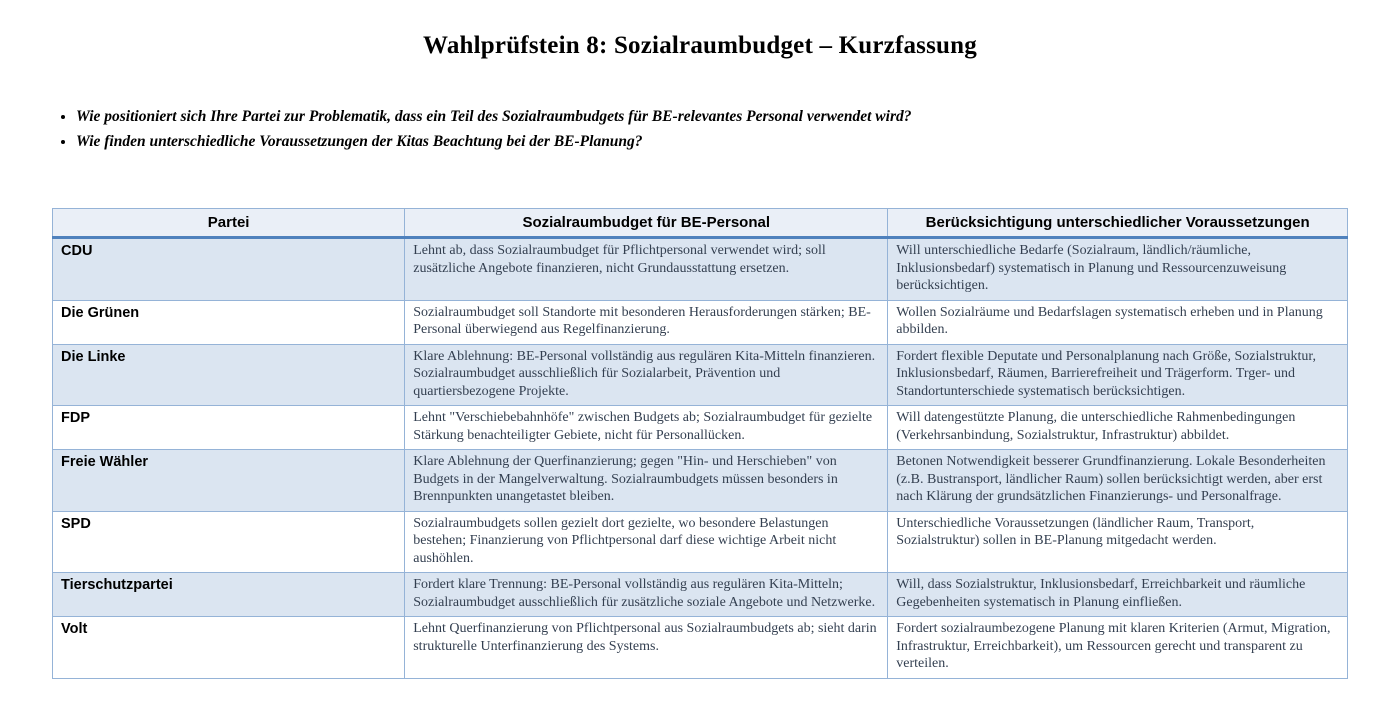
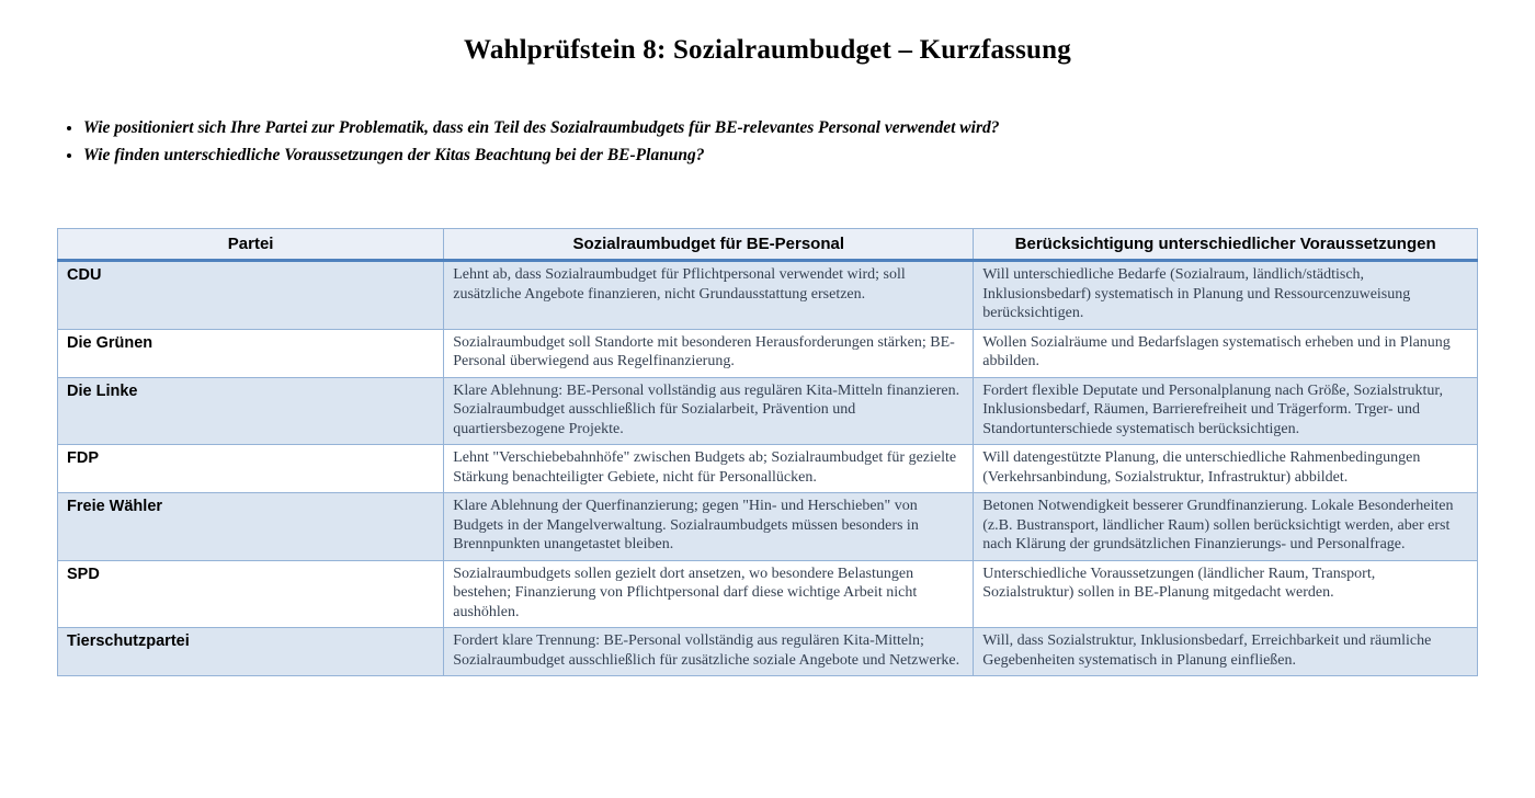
  Wahlprüfstein 8: Sozialraumbudget – Kurzfassung
  Wie positioniert sich Ihre Partei zur Problematik, dass ein Teil des Sozialraumbudgets für BE-relevantes Personal verwendet wird?
  Wie finden unterschiedliche Voraussetzungen der Kitas Beachtung bei der BE-Planung?
  Partei	Sozialraumbudget für BE-Personal	Berücksichtigung unterschiedlicher Voraussetzungen
- CDU	Lehnt ab, dass Sozialraumbudget für Pflichtpersonal verwendet wird; soll zusätzliche Angebote finanzieren, nicht Grundausstattung ersetzen.	Will unterschiedliche Bedarfe (Sozialraum, ländlich/räumliche, Inklusionsbedarf) systematisch in Planung und Ressourcenzuweisung berücksichtigen.
+ CDU	Lehnt ab, dass Sozialraumbudget für Pflichtpersonal verwendet wird; soll zusätzliche Angebote finanzieren, nicht Grundausstattung ersetzen.	Will unterschiedliche Bedarfe (Sozialraum, ländlich/städtisch, Inklusionsbedarf) systematisch in Planung und Ressourcenzuweisung berücksichtigen.
  Die Grünen	Sozialraumbudget soll Standorte mit besonderen Herausforderungen stärken; BE-Personal überwiegend aus Regelfinanzierung.	Wollen Sozialräume und Bedarfslagen systematisch erheben und in Planung abbilden.
  Die Linke	Klare Ablehnung: BE-Personal vollständig aus regulären Kita-Mitteln finanzieren. Sozialraumbudget ausschließlich für Sozialarbeit, Prävention und quartiersbezogene Projekte.	Fordert flexible Deputate und Personalplanung nach Größe, Sozialstruktur, Inklusionsbedarf, Räumen, Barrierefreiheit und Trägerform. Trger- und Standortunterschiede systematisch berücksichtigen.
  FDP	Lehnt "Verschiebebahnhöfe" zwischen Budgets ab; Sozialraumbudget für gezielte Stärkung benachteiligter Gebiete, nicht für Personallücken.	Will datengestützte Planung, die unterschiedliche Rahmenbedingungen (Verkehrsanbindung, Sozialstruktur, Infrastruktur) abbildet.
  Freie Wähler	Klare Ablehnung der Querfinanzierung; gegen "Hin- und Herschieben" von Budgets in der Mangelverwaltung. Sozialraumbudgets müssen besonders in Brennpunkten unangetastet bleiben.	Betonen Notwendigkeit besserer Grundfinanzierung. Lokale Besonderheiten (z.B. Bustransport, ländlicher Raum) sollen berücksichtigt werden, aber erst nach Klärung der grundsätzlichen Finanzierungs- und Personalfrage.
- SPD	Sozialraumbudgets sollen gezielt dort gezielte, wo besondere Belastungen bestehen; Finanzierung von Pflichtpersonal darf diese wichtige Arbeit nicht aushöhlen.	Unterschiedliche Voraussetzungen (ländlicher Raum, Transport, Sozialstruktur) sollen in BE-Planung mitgedacht werden.
+ SPD	Sozialraumbudgets sollen gezielt dort ansetzen, wo besondere Belastungen bestehen; Finanzierung von Pflichtpersonal darf diese wichtige Arbeit nicht aushöhlen.	Unterschiedliche Voraussetzungen (ländlicher Raum, Transport, Sozialstruktur) sollen in BE-Planung mitgedacht werden.
  Tierschutzpartei	Fordert klare Trennung: BE-Personal vollständig aus regulären Kita-Mitteln; Sozialraumbudget ausschließlich für zusätzliche soziale Angebote und Netzwerke.	Will, dass Sozialstruktur, Inklusionsbedarf, Erreichbarkeit und räumliche Gegebenheiten systematisch in Planung einfließen.
- Volt	Lehnt Querfinanzierung von Pflichtpersonal aus Sozialraumbudgets ab; sieht darin strukturelle Unterfinanzierung des Systems.	Fordert sozialraumbezogene Planung mit klaren Kriterien (Armut, Migration, Infrastruktur, Erreichbarkeit), um Ressourcen gerecht und transparent zu verteilen.
